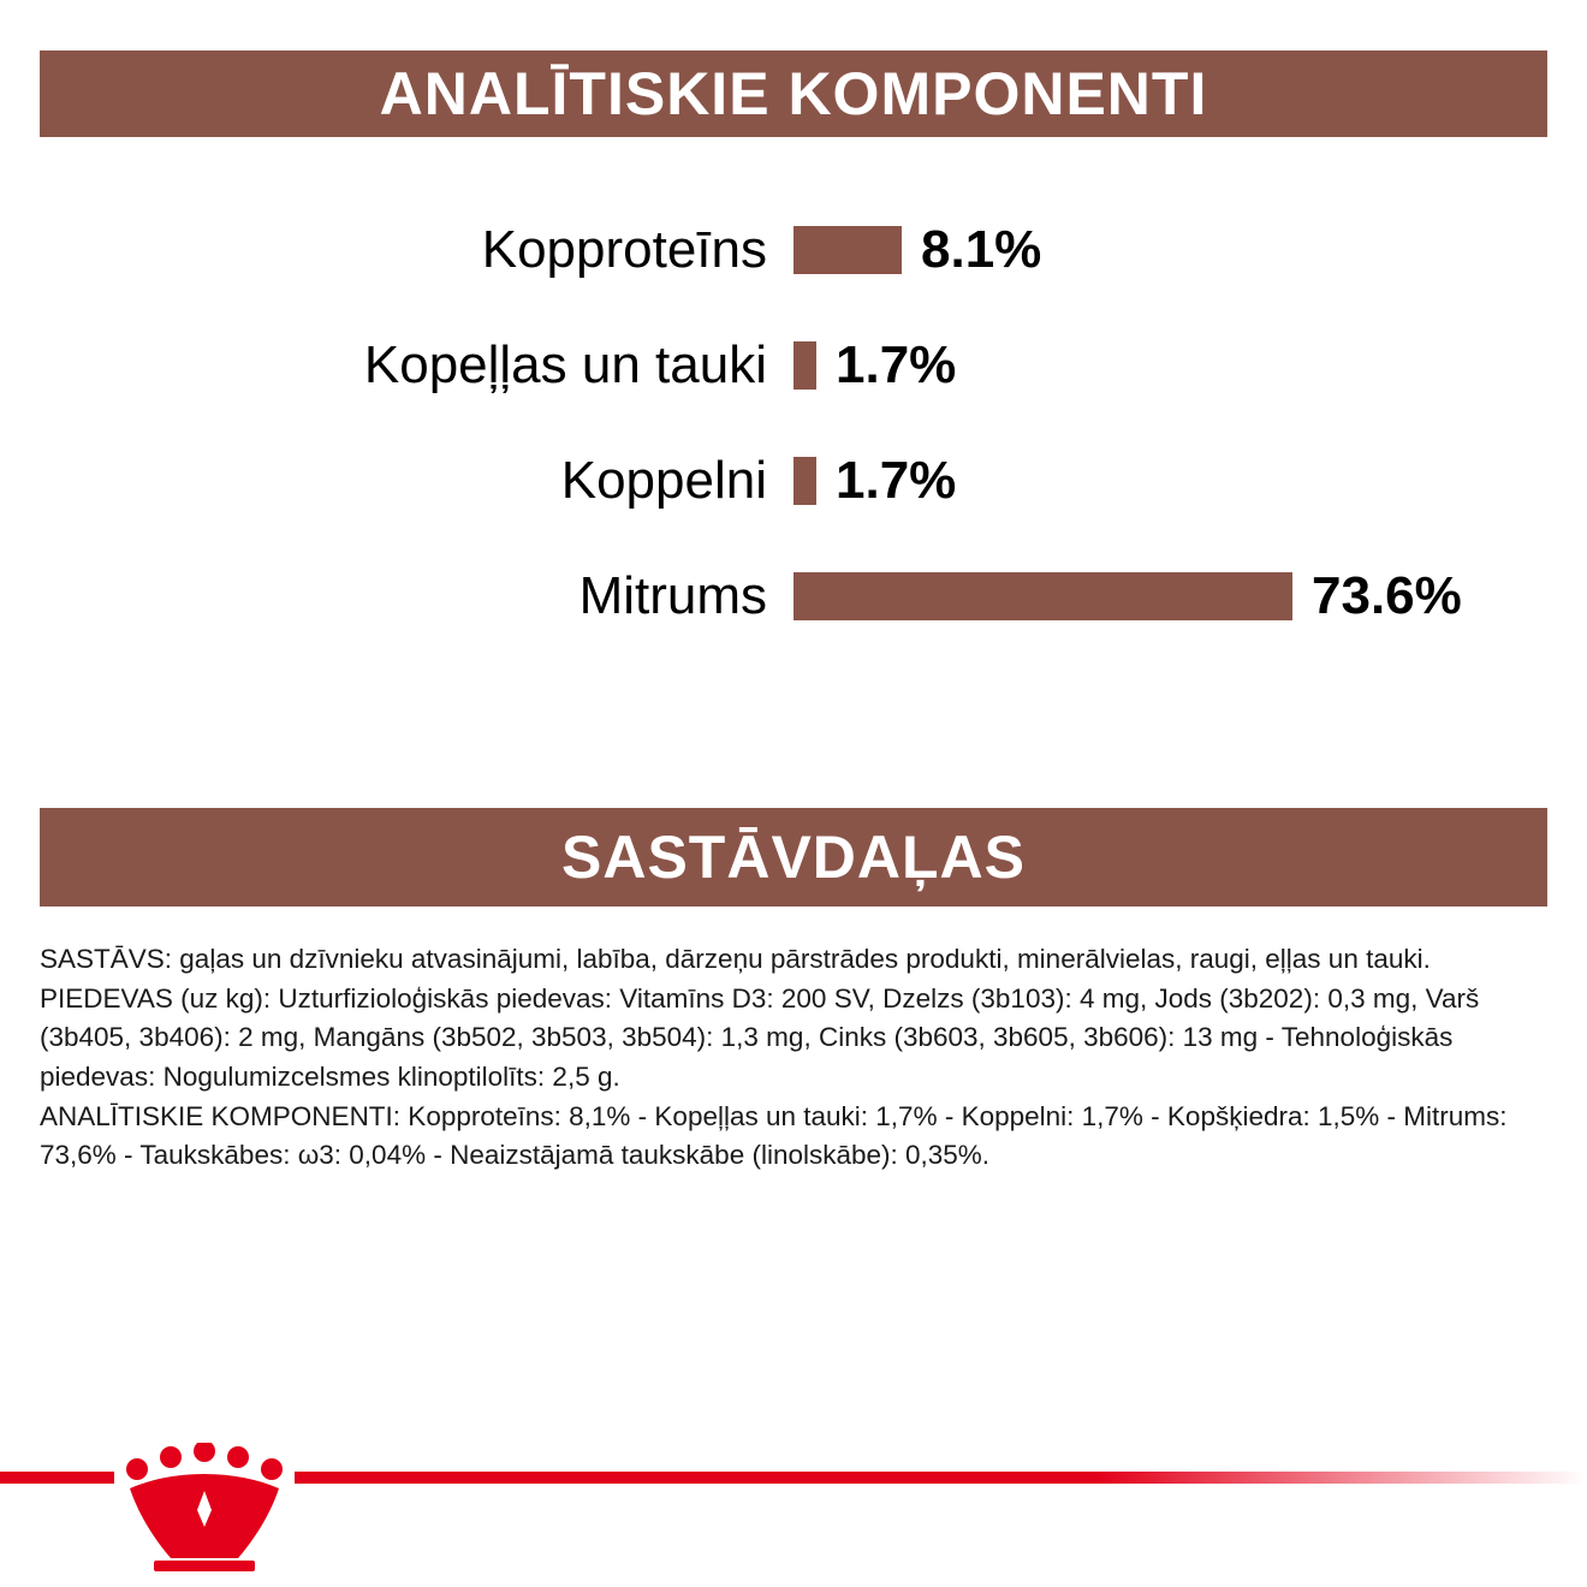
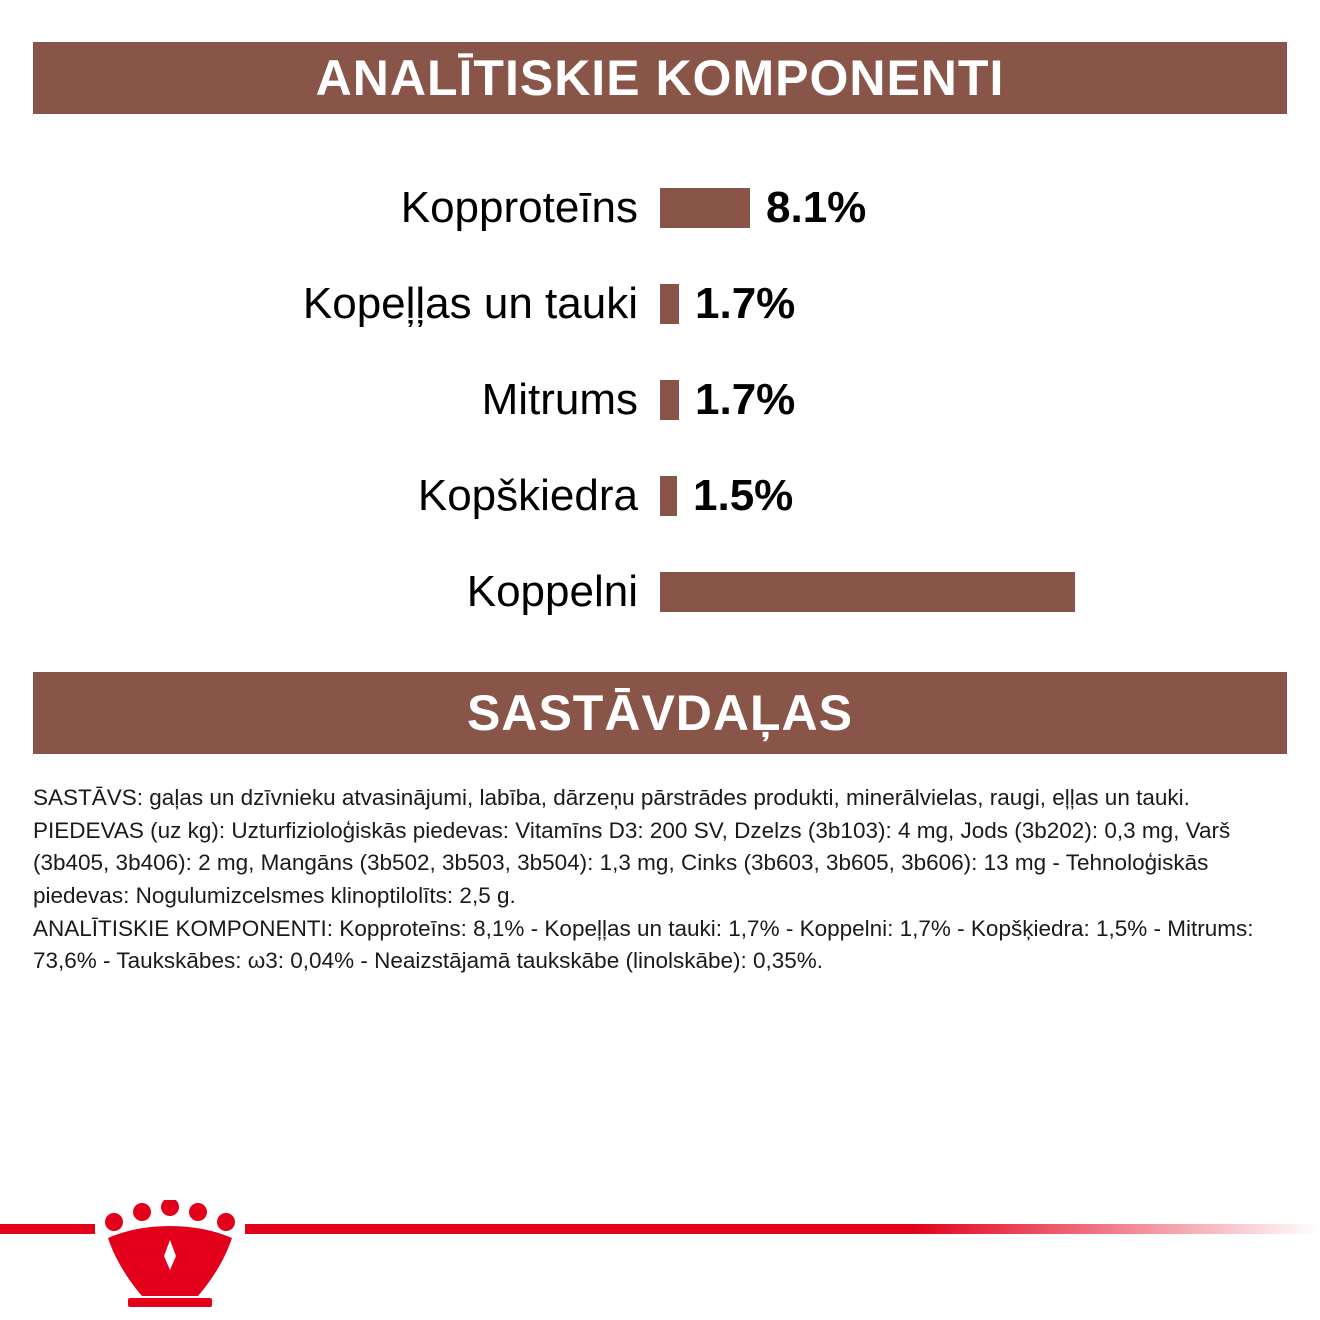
  ANALĪTISKIE KOMPONENTI
  Kopproteīns
  8.1%
  Kopeļļas un tauki
  1.7%
- Koppelni
+ Mitrums
  1.7%
+ Kopškiedra
+ 1.5%
- Mitrums
+ Koppelni
- 73.6%
  SASTĀVDAĻAS
  SASTĀVS: gaļas un dzīvnieku atvasinājumi, labība, dārzeņu pārstrādes produkti, minerālvielas, raugi, eļļas un tauki.
  PIEDEVAS (uz kg): Uzturfizioloģiskās piedevas: Vitamīns D3: 200 SV, Dzelzs (3b103): 4 mg, Jods (3b202): 0,3 mg, Varš (3b405, 3b406): 2 mg, Mangāns (3b502, 3b503, 3b504): 1,3 mg, Cinks (3b603, 3b605, 3b606): 13 mg - Tehnoloģiskās piedevas: Nogulumizcelsmes klinoptilolīts: 2,5 g.
  ANALĪTISKIE KOMPONENTI: Kopproteīns: 8,1% - Kopeļļas un tauki: 1,7% - Koppelni: 1,7% - Kopšķiedra: 1,5% - Mitrums: 73,6% - Taukskābes: ω3: 0,04% - Neaizstājamā taukskābe (linolskābe): 0,35%.
